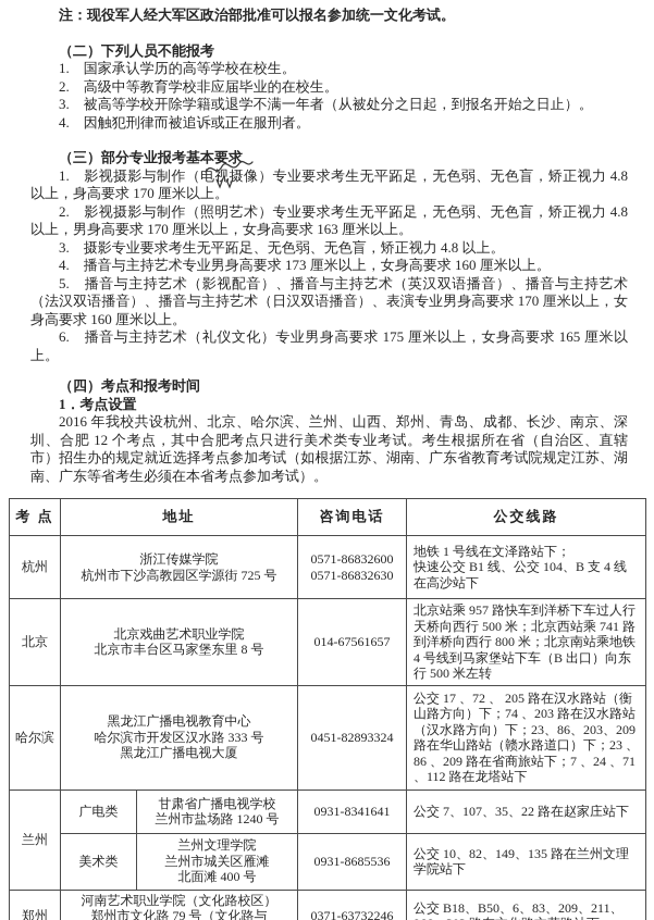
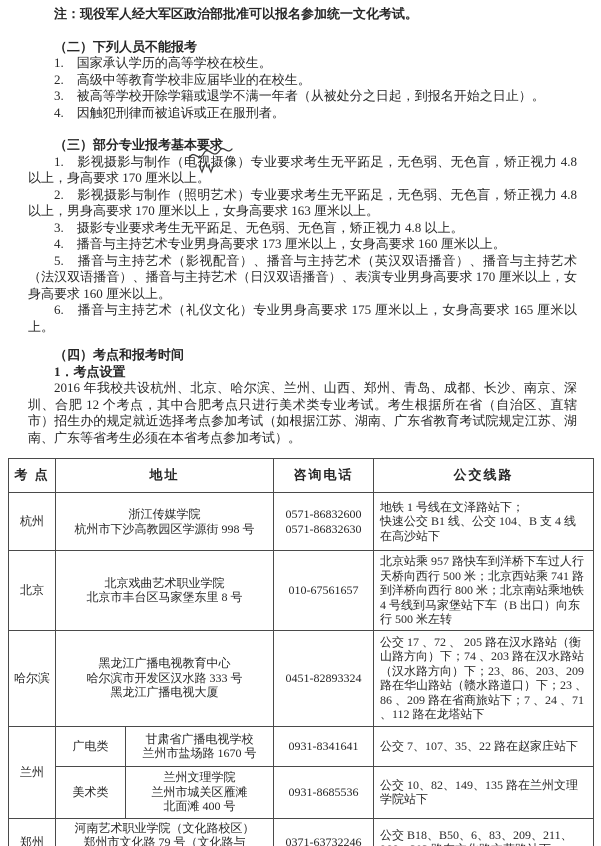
  注：现役军人经大军区政治部批准可以报名参加统一文化考试。
  （二）下列人员不能报考
  1. 国家承认学历的高等学校在校生。
  2. 高级中等教育学校非应届毕业的在校生。
  3. 被高等学校开除学籍或退学不满一年者（从被处分之日起，到报名开始之日止）。
  4. 因触犯刑律而被追诉或正在服刑者。
  （三）部分专业报考基本要求
  1. 影视摄影与制作（电视摄像）专业要求考生无平跖足，无色弱、无色盲，矫正视力 4.8 以上，身高要求 170 厘米以上。
  2. 影视摄影与制作（照明艺术）专业要求考生无平跖足，无色弱、无色盲，矫正视力 4.8 以上，男身高要求 170 厘米以上，女身高要求 163 厘米以上。
  3. 摄影专业要求考生无平跖足、无色弱、无色盲，矫正视力 4.8 以上。
  4. 播音与主持艺术专业男身高要求 173 厘米以上，女身高要求 160 厘米以上。
  5. 播音与主持艺术（影视配音）、播音与主持艺术（英汉双语播音）、播音与主持艺术（法汉双语播音）、播音与主持艺术（日汉双语播音）、表演专业男身高要求 170 厘米以上，女身高要求 160 厘米以上。
  6. 播音与主持艺术（礼仪文化）专业男身高要求 175 厘米以上，女身高要求 165 厘米以上。
  （四）考点和报考时间
  1．考点设置
  2016 年我校共设杭州、北京、哈尔滨、兰州、山西、郑州、青岛、成都、长沙、南京、深圳、合肥 12 个考点，其中合肥考点只进行美术类专业考试。考生根据所在省（自治区、直辖市）招生办的规定就近选择考点参加考试（如根据江苏、湖南、广东省教育考试院规定江苏、湖南、广东等省考生必须在本省考点参加考试）。
  考 点	地址	咨询电话	公交线路
- 杭州	浙江传媒学院 杭州市下沙高教园区学源街 725 号	0571-86832600 0571-86832630	地铁 1 号线在文泽路站下； 快速公交 B1 线、公交 104、B 支 4 线在高沙站下
+ 杭州	浙江传媒学院 杭州市下沙高教园区学源街 998 号	0571-86832600 0571-86832630	地铁 1 号线在文泽路站下； 快速公交 B1 线、公交 104、B 支 4 线在高沙站下
- 北京	北京戏曲艺术职业学院 北京市丰台区马家堡东里 8 号	014-67561657	北京站乘 957 路快车到洋桥下车过人行天桥向西行 500 米；北京西站乘 741 路到洋桥向西行 800 米；北京南站乘地铁 4 号线到马家堡站下车（B 出口）向东行 500 米左转
+ 北京	北京戏曲艺术职业学院 北京市丰台区马家堡东里 8 号	010-67561657	北京站乘 957 路快车到洋桥下车过人行天桥向西行 500 米；北京西站乘 741 路到洋桥向西行 800 米；北京南站乘地铁 4 号线到马家堡站下车（B 出口）向东行 500 米左转
  哈尔滨	黑龙江广播电视教育中心 哈尔滨市开发区汉水路 333 号 黑龙江广播电视大厦	0451-82893324	公交 17 、72 、 205 路在汉水路站（衡山路方向）下；74 、203 路在汉水路站（汉水路方向）下；23、86、203、209 路在华山路站（赣水路道口）下；23 、86 、209 路在省商旅站下；7 、24 、71 、112 路在龙塔站下
- 兰州	广电类	甘肃省广播电视学校 兰州市盐场路 1240 号	0931-8341641	公交 7、107、35、22 路在赵家庄站下
+ 兰州	广电类	甘肃省广播电视学校 兰州市盐场路 1670 号	0931-8341641	公交 7、107、35、22 路在赵家庄站下
  美术类	兰州文理学院 兰州市城关区雁滩 北面滩 400 号	0931-8685536	公交 10、82、149、135 路在兰州文理学院站下
  郑州	河南艺术职业学院（文化路校区） 郑州市文化路 79 号（文化路与	0371-63732246	公交 B18、B50、6、83、209、211、
